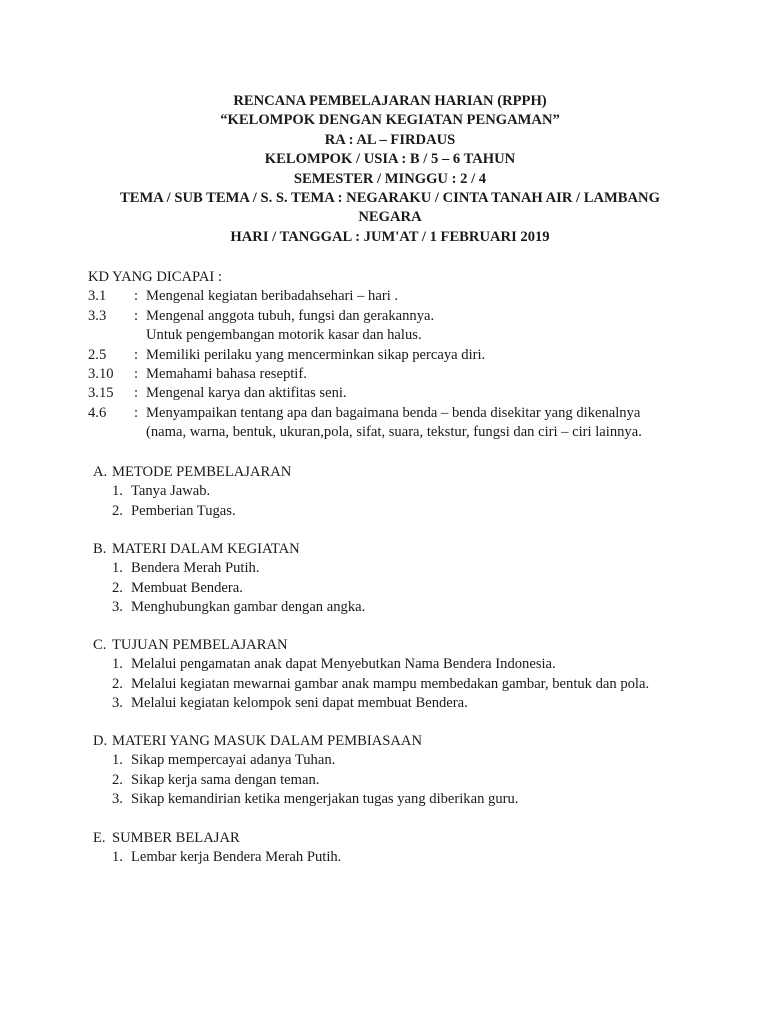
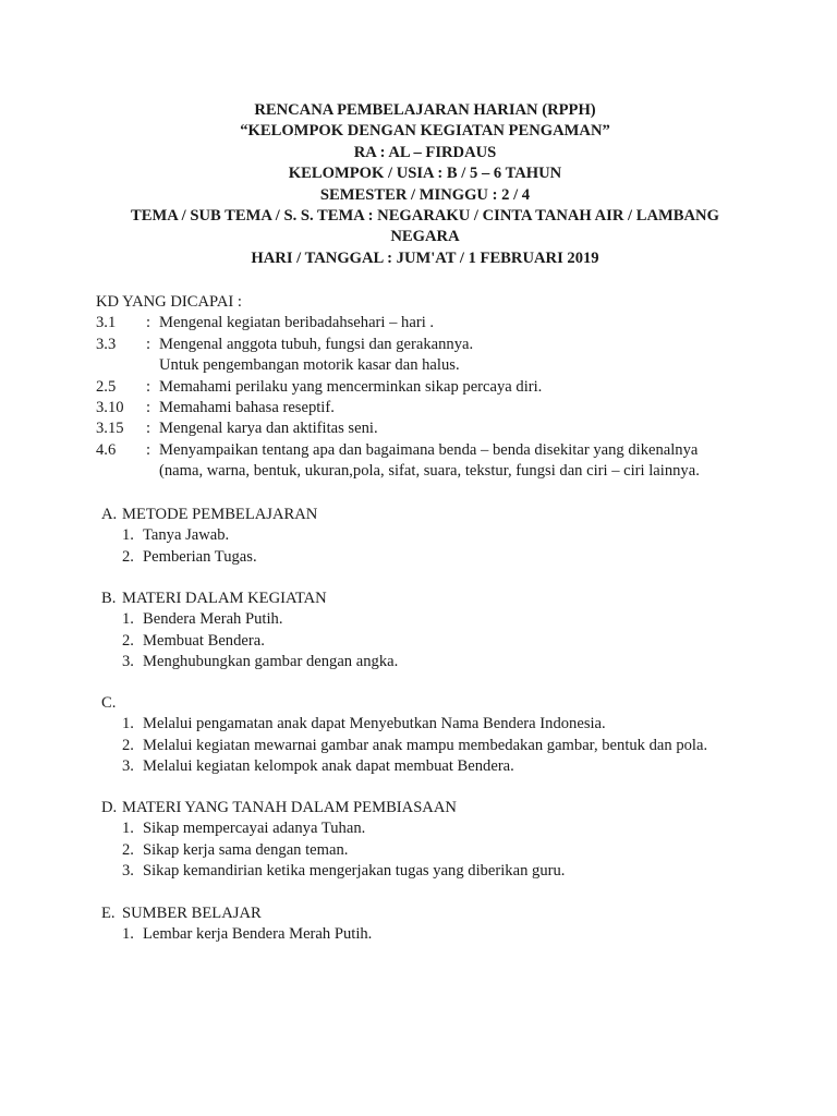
  RENCANA PEMBELAJARAN HARIAN (RPPH)
  “KELOMPOK DENGAN KEGIATAN PENGAMAN”
  RA : AL – FIRDAUS
  KELOMPOK / USIA : B / 5 – 6 TAHUN
  SEMESTER / MINGGU : 2 / 4
  TEMA / SUB TEMA / S. S. TEMA : NEGARAKU / CINTA TANAH AIR / LAMBANG
  NEGARA
  HARI / TANGGAL : JUM'AT / 1 FEBRUARI 2019
  KD YANG DICAPAI :
  3.1
  :
  Mengenal kegiatan beribadahsehari – hari .
  3.3
  :
  Mengenal anggota tubuh, fungsi dan gerakannya.
  Untuk pengembangan motorik kasar dan halus.
  2.5
  :
- Memiliki perilaku yang mencerminkan sikap percaya diri.
+ Memahami perilaku yang mencerminkan sikap percaya diri.
  3.10
  :
  Memahami bahasa reseptif.
  3.15
  :
  Mengenal karya dan aktifitas seni.
  4.6
  :
  Menyampaikan tentang apa dan bagaimana benda – benda disekitar yang dikenalnya
  (nama, warna, bentuk, ukuran,pola, sifat, suara, tekstur, fungsi dan ciri – ciri lainnya.
  A.
  METODE PEMBELAJARAN
  1.
  Tanya Jawab.
  2.
  Pemberian Tugas.
  B.
  MATERI DALAM KEGIATAN
  1.
  Bendera Merah Putih.
  2.
  Membuat Bendera.
  3.
  Menghubungkan gambar dengan angka.
  C.
- TUJUAN PEMBELAJARAN
  1.
  Melalui pengamatan anak dapat Menyebutkan Nama Bendera Indonesia.
  2.
  Melalui kegiatan mewarnai gambar anak mampu membedakan gambar, bentuk dan pola.
  3.
- Melalui kegiatan kelompok seni dapat membuat Bendera.
+ Melalui kegiatan kelompok anak dapat membuat Bendera.
  D.
- MATERI YANG MASUK DALAM PEMBIASAAN
+ MATERI YANG TANAH DALAM PEMBIASAAN
  1.
  Sikap mempercayai adanya Tuhan.
  2.
  Sikap kerja sama dengan teman.
  3.
  Sikap kemandirian ketika mengerjakan tugas yang diberikan guru.
  E.
  SUMBER BELAJAR
  1.
  Lembar kerja Bendera Merah Putih.
